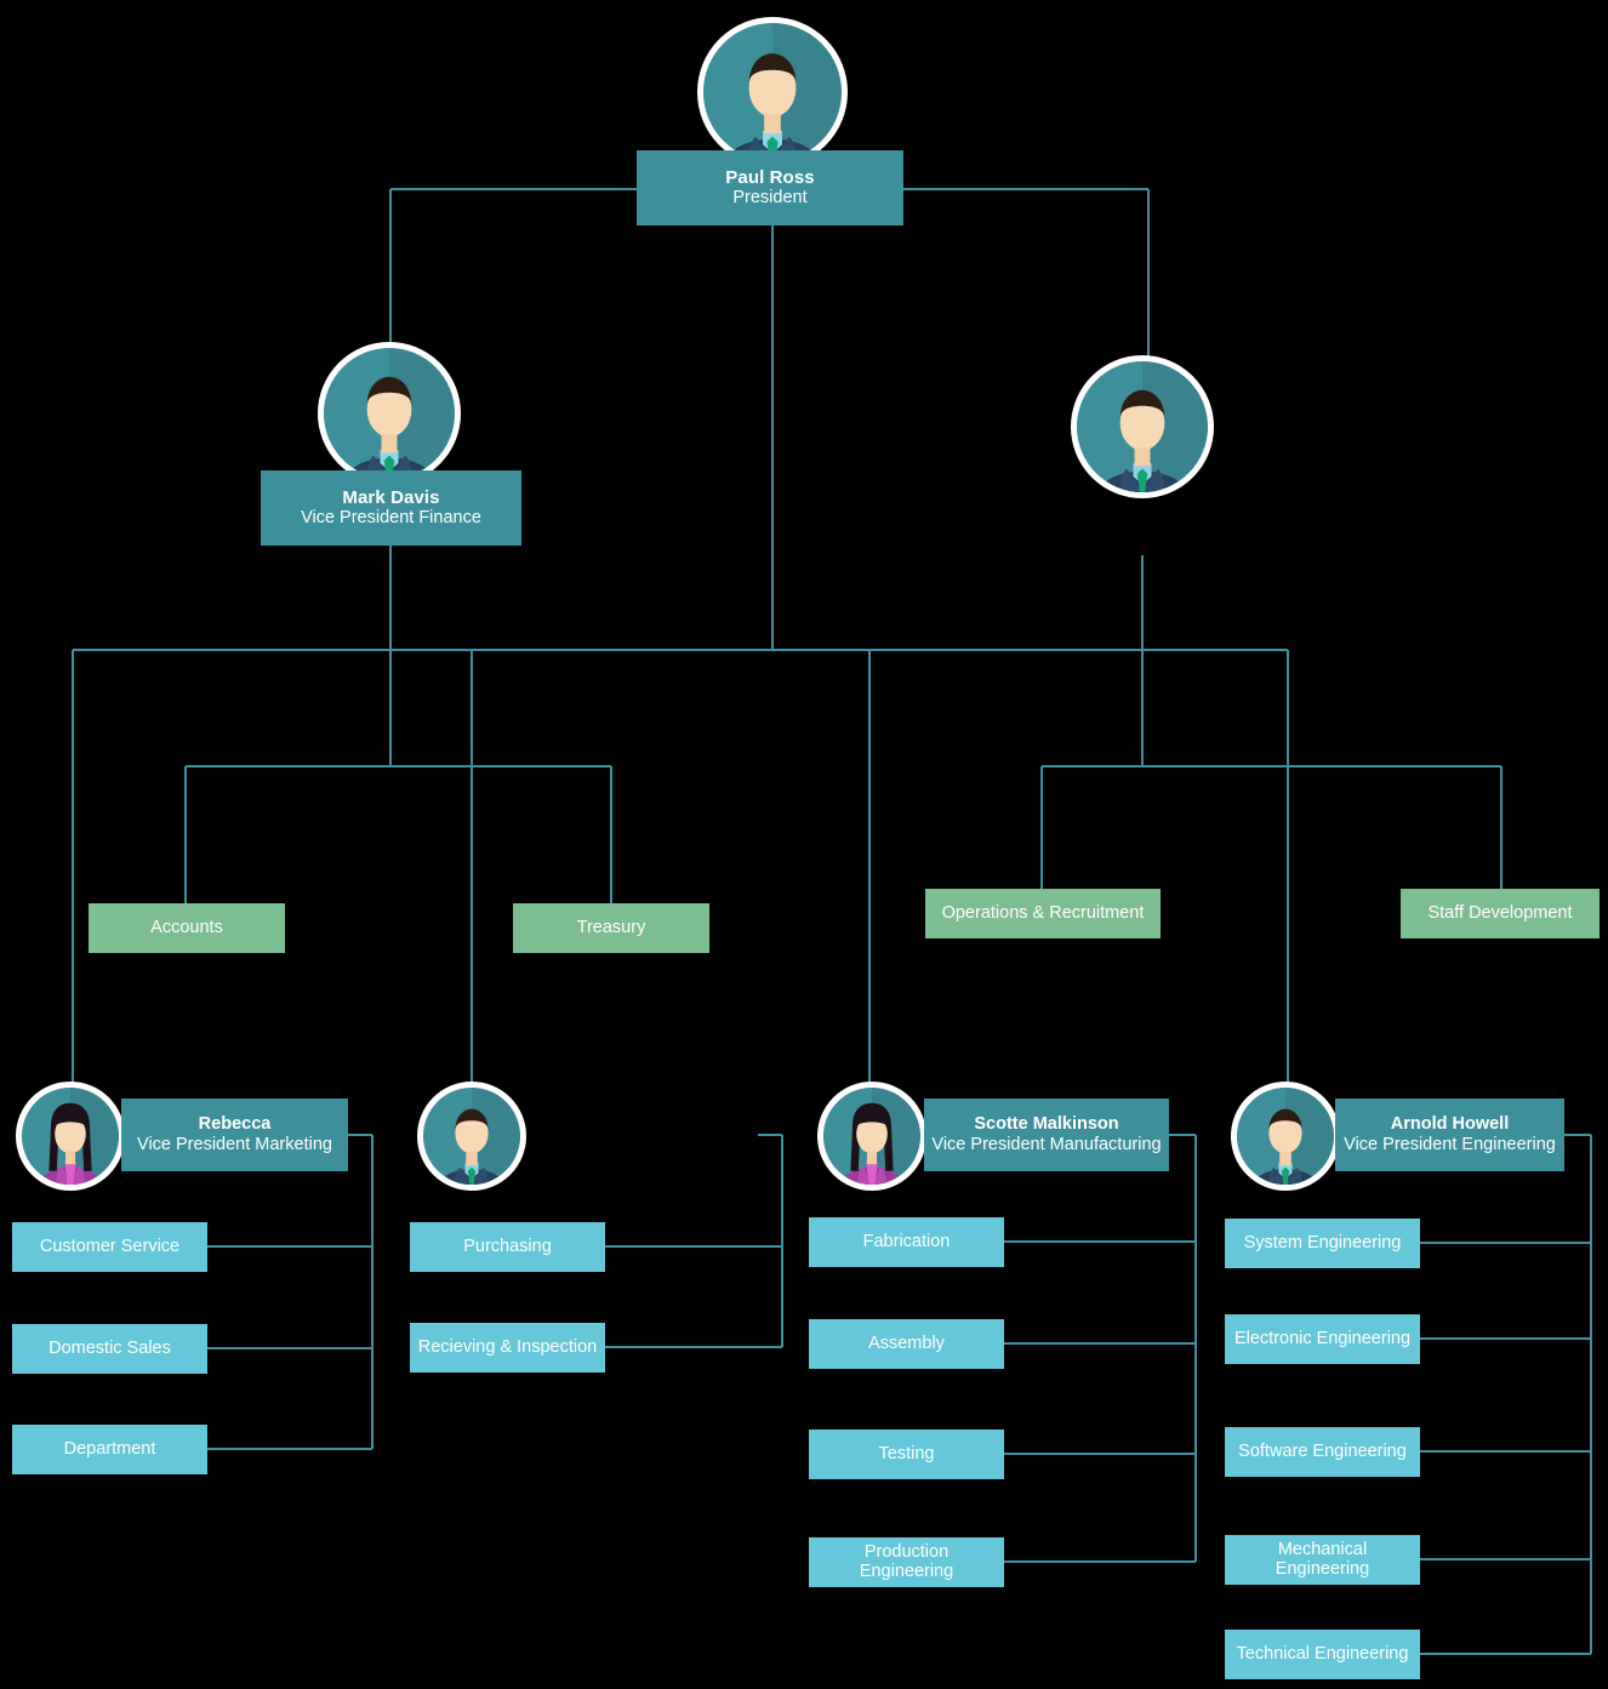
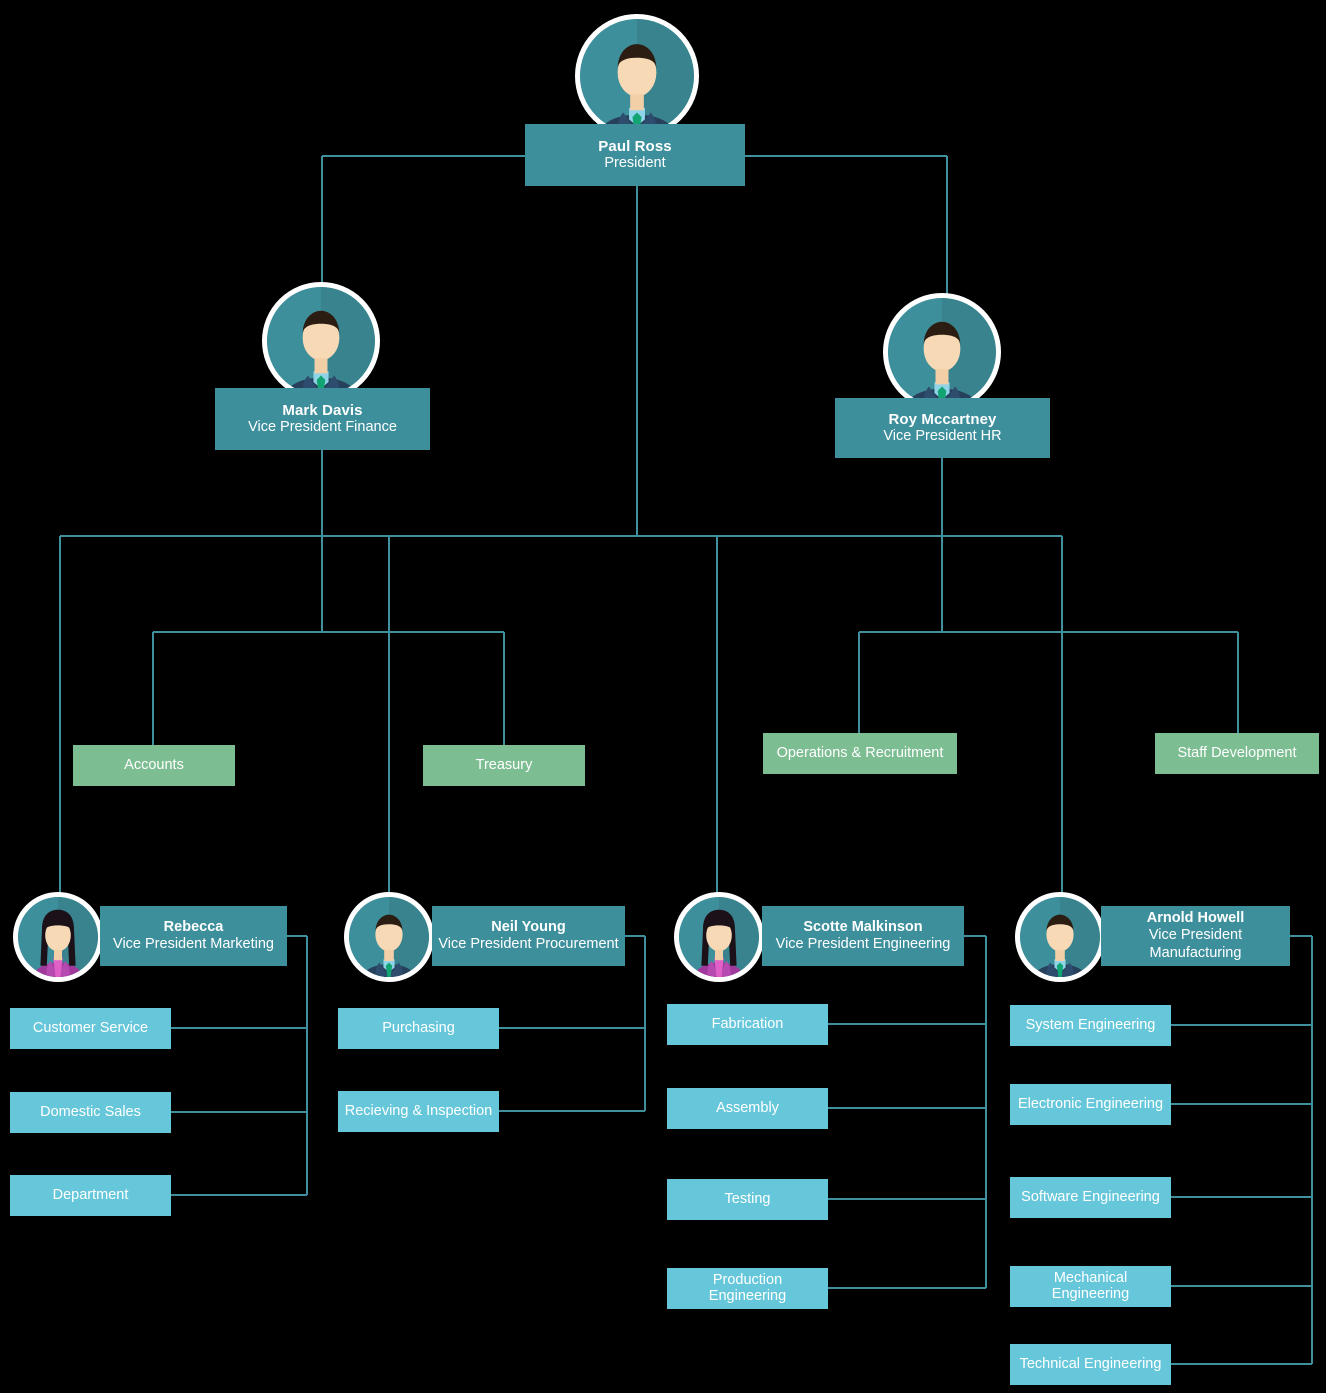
  Paul Ross
  President
  Mark Davis
  Vice President Finance
+ Roy Mccartney
+ Vice President HR
  Accounts
  Treasury
  Operations & Recruitment
  Staff Development
  Rebecca
  Vice President Marketing
+ Neil Young
+ Vice President Procurement
  Scotte Malkinson
- Vice President Manufacturing
+ Vice President Engineering
  Arnold Howell
- Vice President Engineering
+ Vice President Manufacturing
  Customer Service
  Domestic Sales
  Department
  Purchasing
  Recieving & Inspection
  Fabrication
  Assembly
  Testing
  Production Engineering
  System Engineering
  Electronic Engineering
  Software Engineering
  Mechanical Engineering
  Technical Engineering
